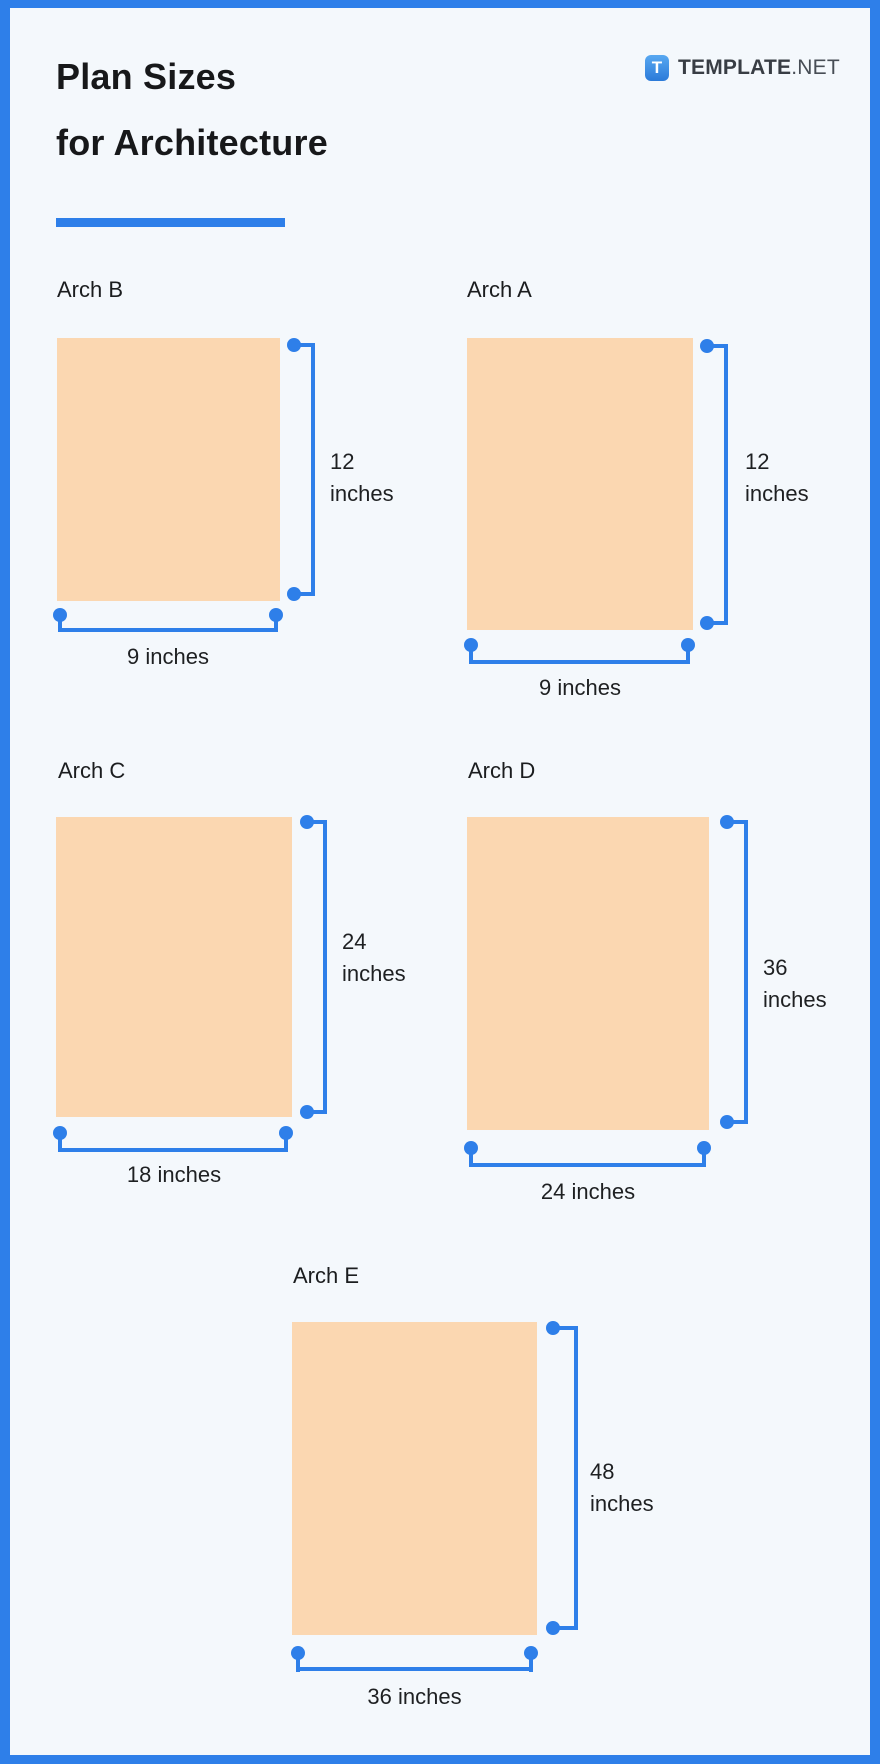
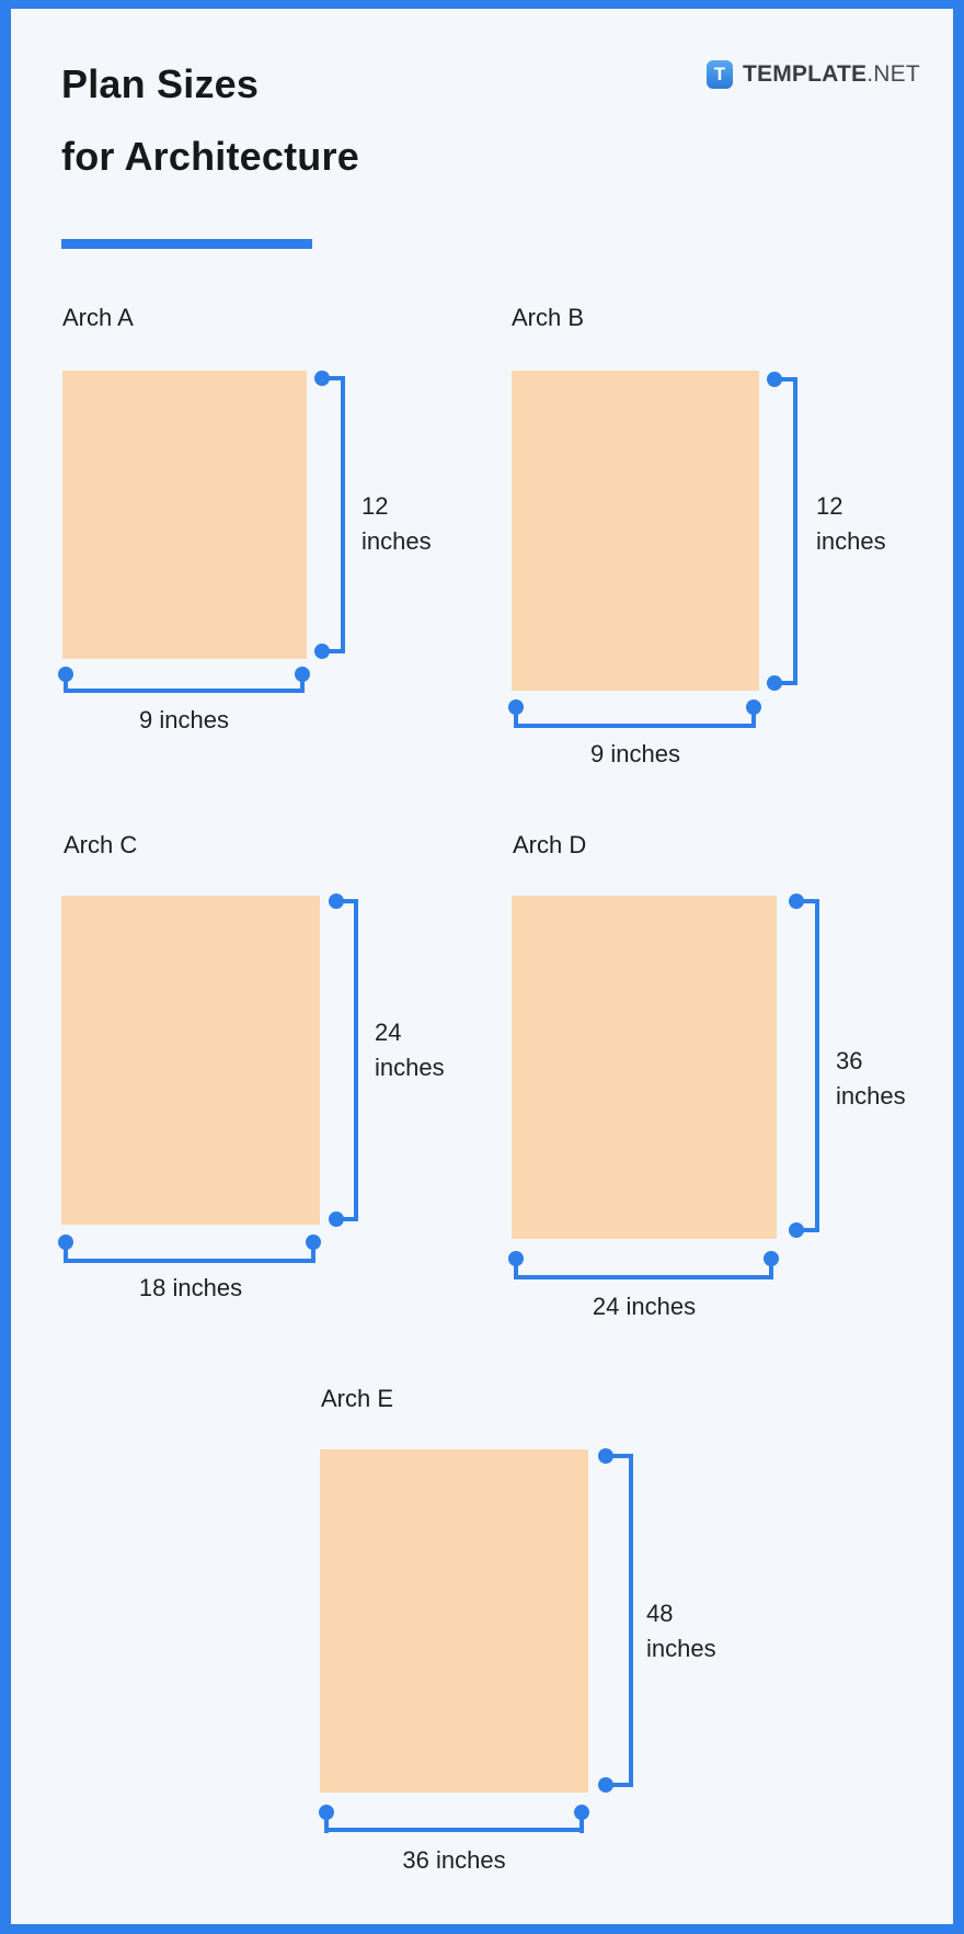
  Plan Sizes
  for Architecture
  T
  TEMPLATE.NET
- Arch B
+ Arch A
  12
  inches
  9 inches
- Arch A
+ Arch B
  12
  inches
  9 inches
  Arch C
  24
  inches
  18 inches
  Arch D
  36
  inches
  24 inches
  Arch E
  48
  inches
  36 inches
